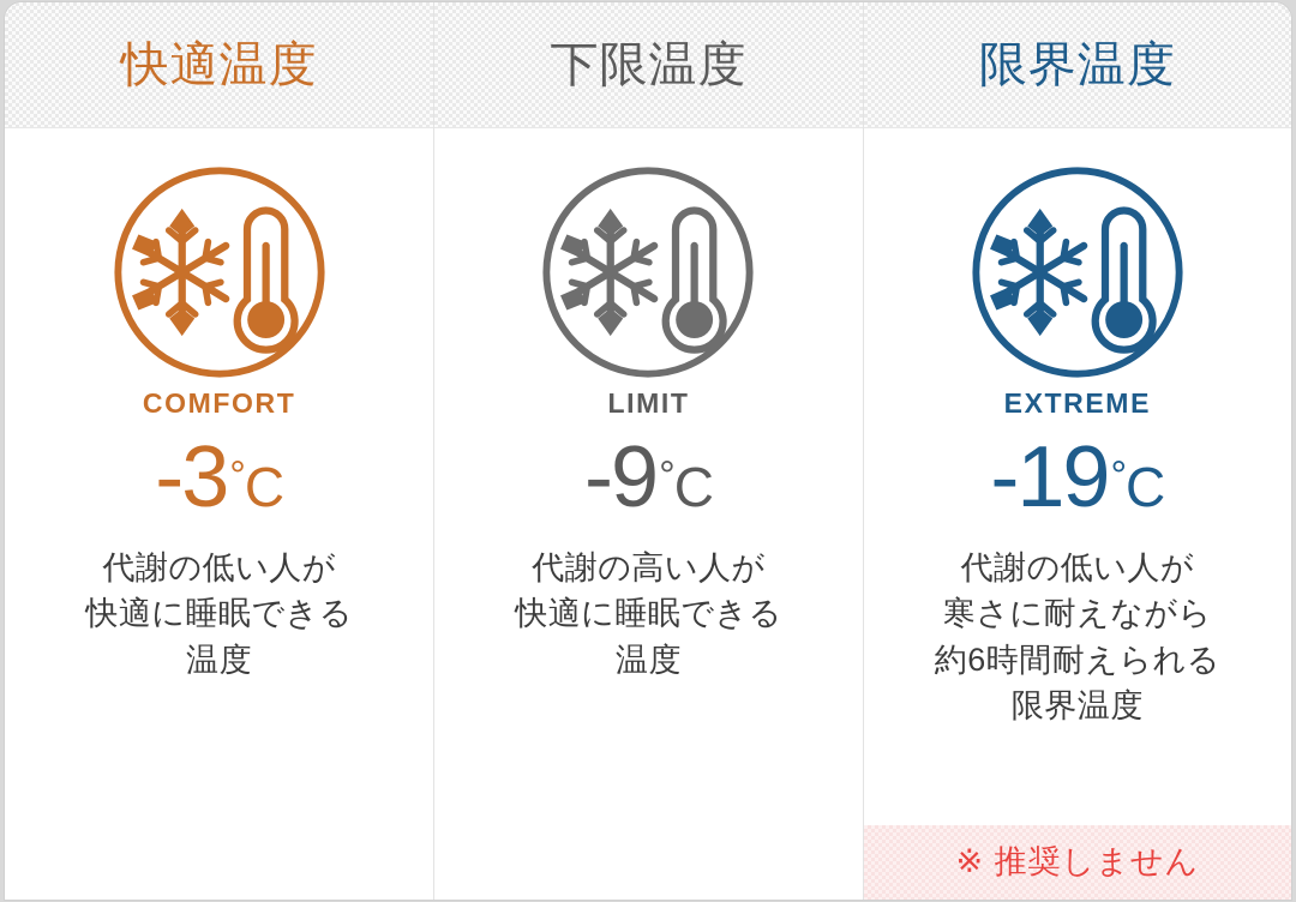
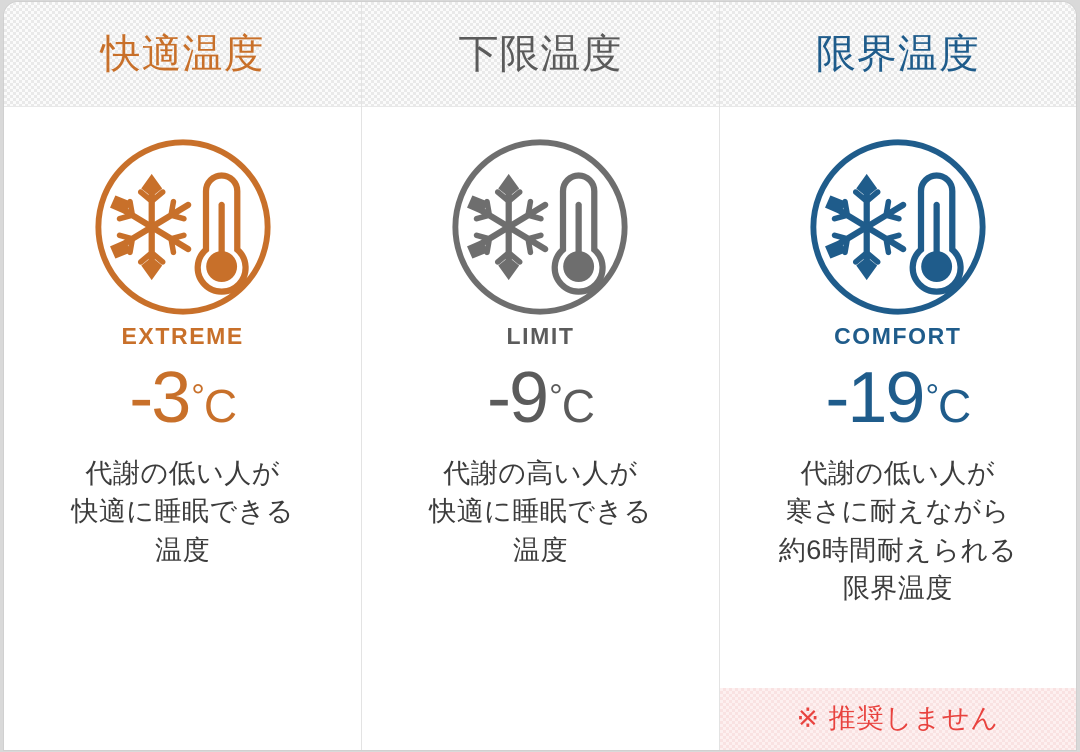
  快適温度
- COMFORT
+ EXTREME
  -
  3
  °
  C
  代謝の低い人が
  快適に睡眠できる
  温度
  下限温度
  LIMIT
  -
  9
  °
  C
  代謝の高い人が
  快適に睡眠できる
  温度
  限界温度
- EXTREME
+ COMFORT
  -
  19
  °
  C
  代謝の低い人が
  寒さに耐えながら
  約6時間耐えられる
  限界温度
  ※ 推奨しません
